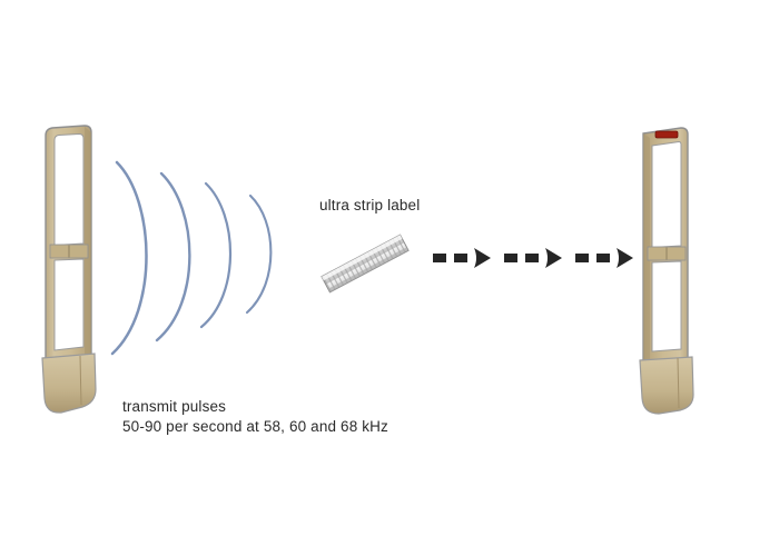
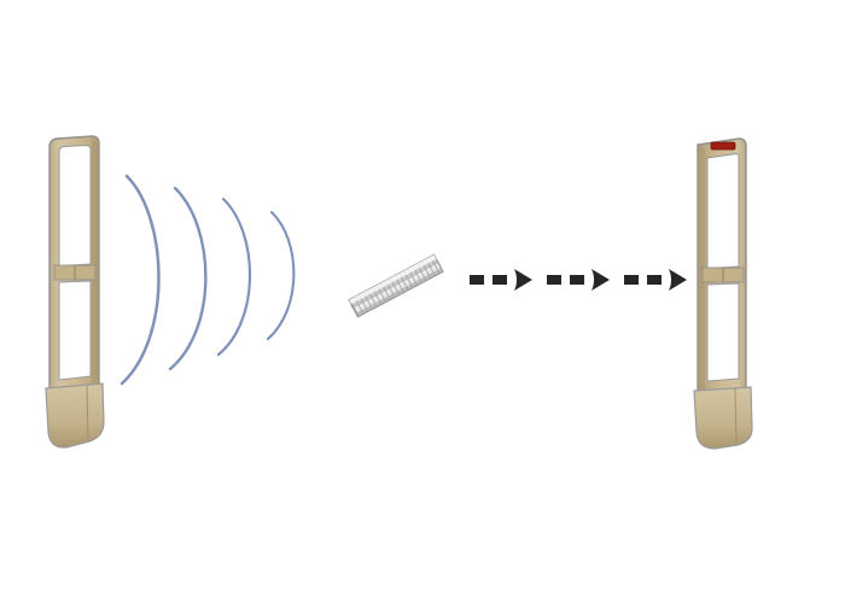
- ultra strip label
- transmit pulses
- 50-90 per second at 58, 60 and 68 kHz
